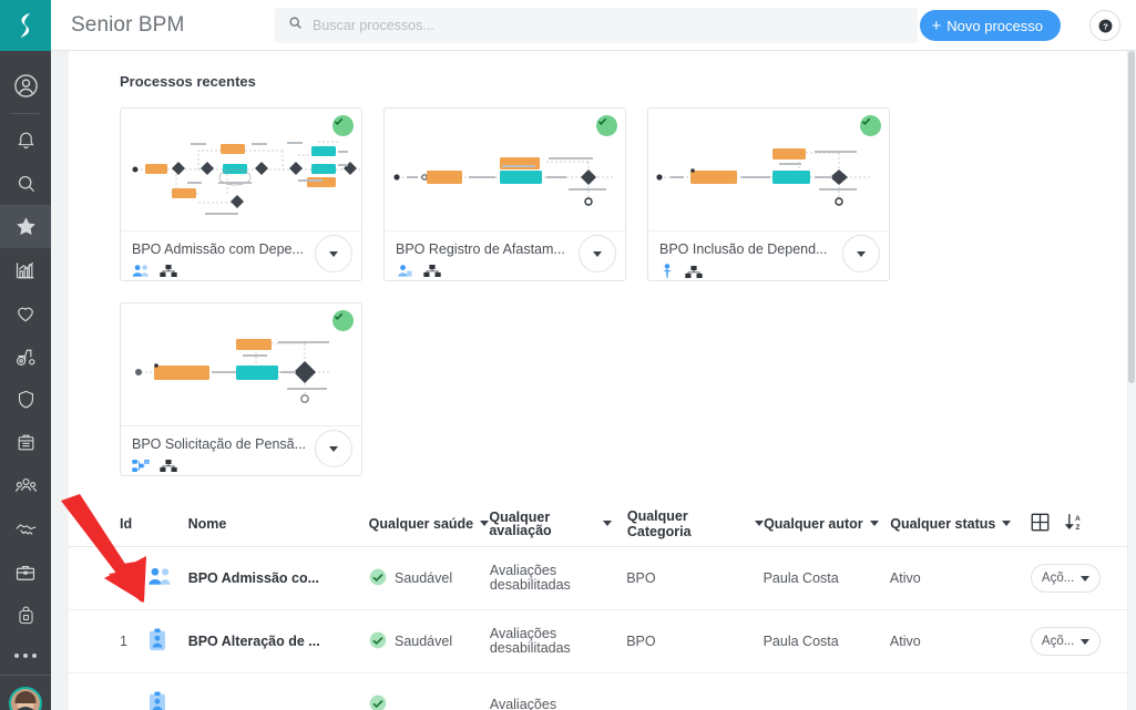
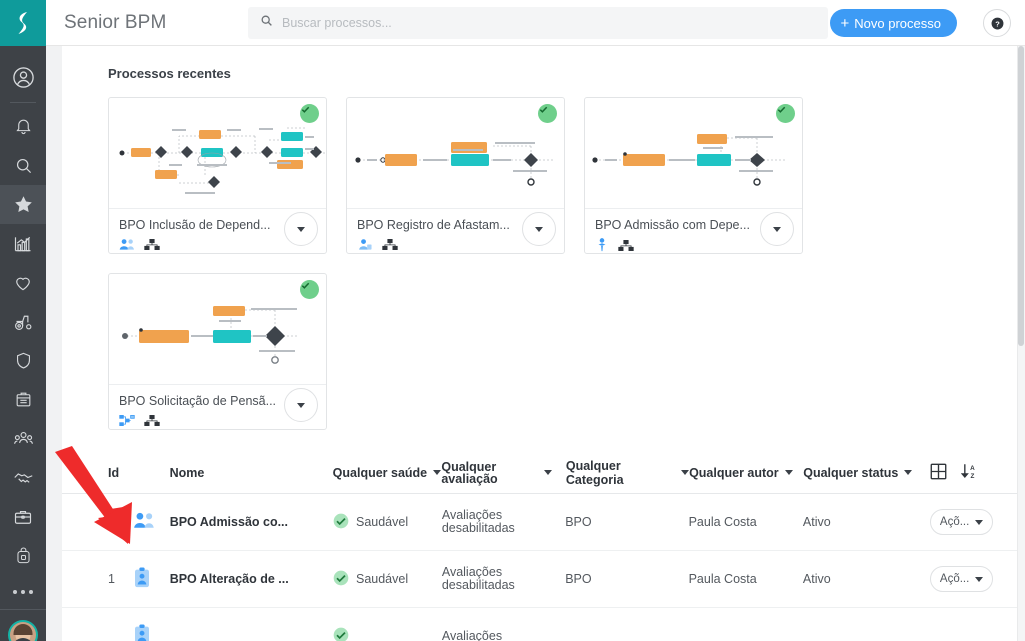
  Senior BPM
  Buscar processos...
  +
  Novo processo
  ?
  Processos recentes
- BPO Admissão com Depe...
+ BPO Inclusão de Depend...
  BPO Registro de Afastam...
- BPO Inclusão de Depend...
+ BPO Admissão com Depe...
  BPO Solicitação de Pensã...
  Id
  Nome
  Qualquer saúde
  Qualquer
  avaliação
  Qualquer Categoria
  Qualquer autor
  Qualquer status
  BPO Admissão co...
  Saudável
  Avaliações
  desabilitadas
  BPO
  Paula Costa
  Ativo
  Açõ...
  1
  BPO Alteração de ...
  Saudável
  Avaliações
  desabilitadas
  BPO
  Paula Costa
  Ativo
  Açõ...
  Avaliações
